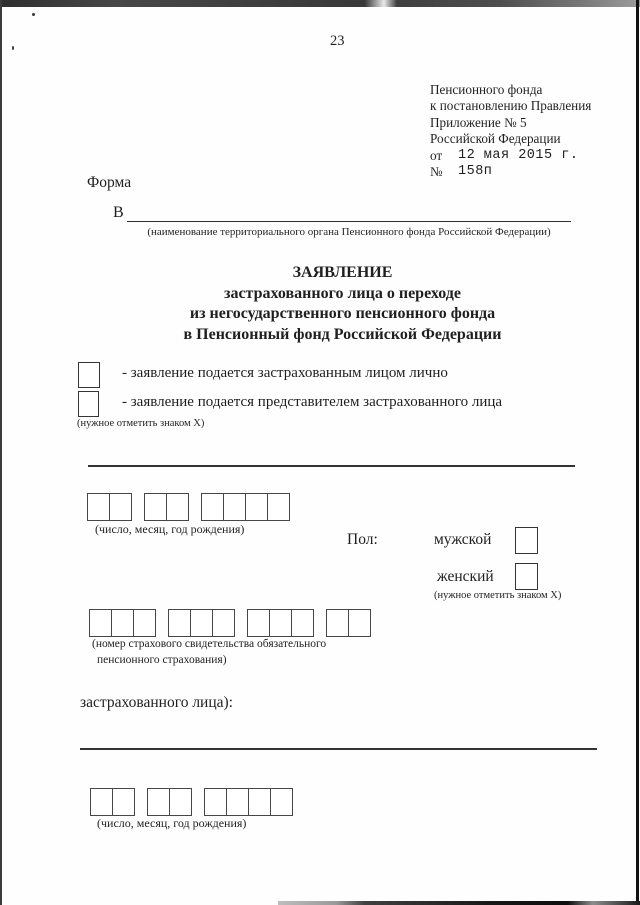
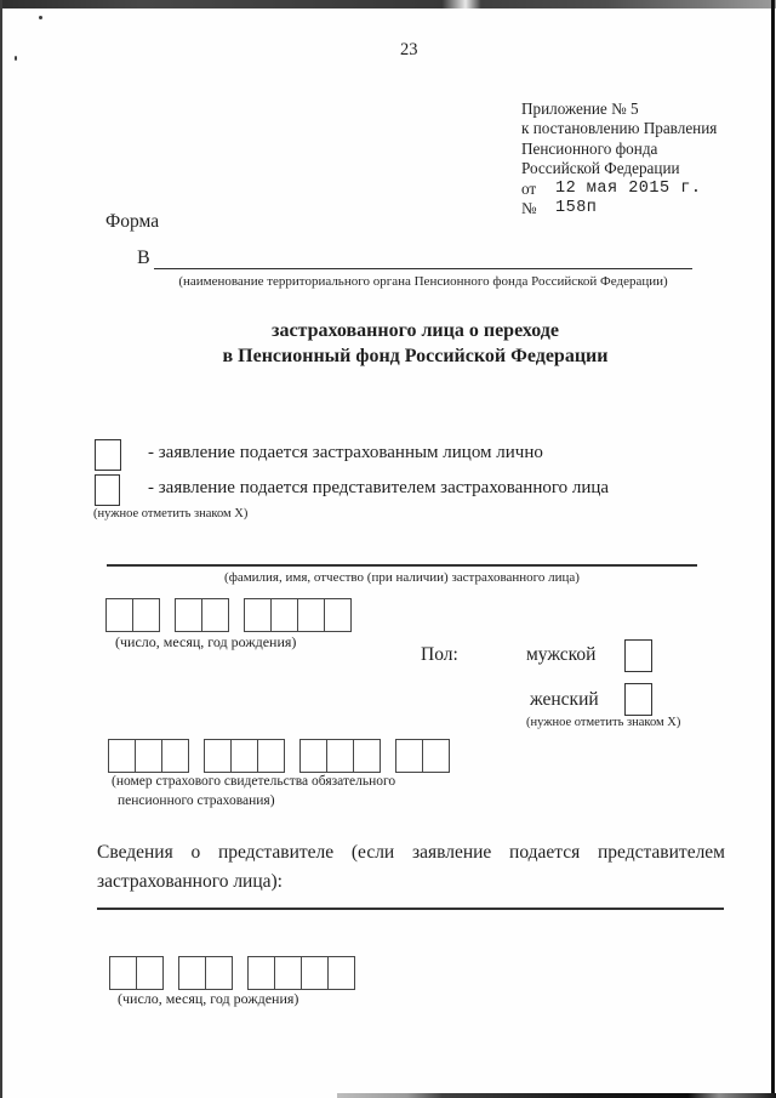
  23
- Пенсионного фонда
+ Приложение № 5
  к постановлению Правления
- Приложение № 5
+ Пенсионного фонда
  Российской Федерации
  от
  12 мая 2015 г.
  №
  158п
  Форма
  В
  (наименование территориального органа Пенсионного фонда Российской Федерации)
- ЗАЯВЛЕНИЕ
  застрахованного лица о переходе
- из негосударственного пенсионного фонда
  в Пенсионный фонд Российской Федерации
  - заявление подается застрахованным лицом лично
  - заявление подается представителем застрахованного лица
  (нужное отметить знаком X)
+ (фамилия, имя, отчество (при наличии) застрахованного лица)
  (число, месяц, год рождения)
  Пол:
  мужской
  женский
  (нужное отметить знаком X)
  (номер страхового свидетельства обязательного
  пенсионного страхования)
+ Сведения о представителе (если заявление подается представителем
  застрахованного лица):
  (число, месяц, год рождения)
